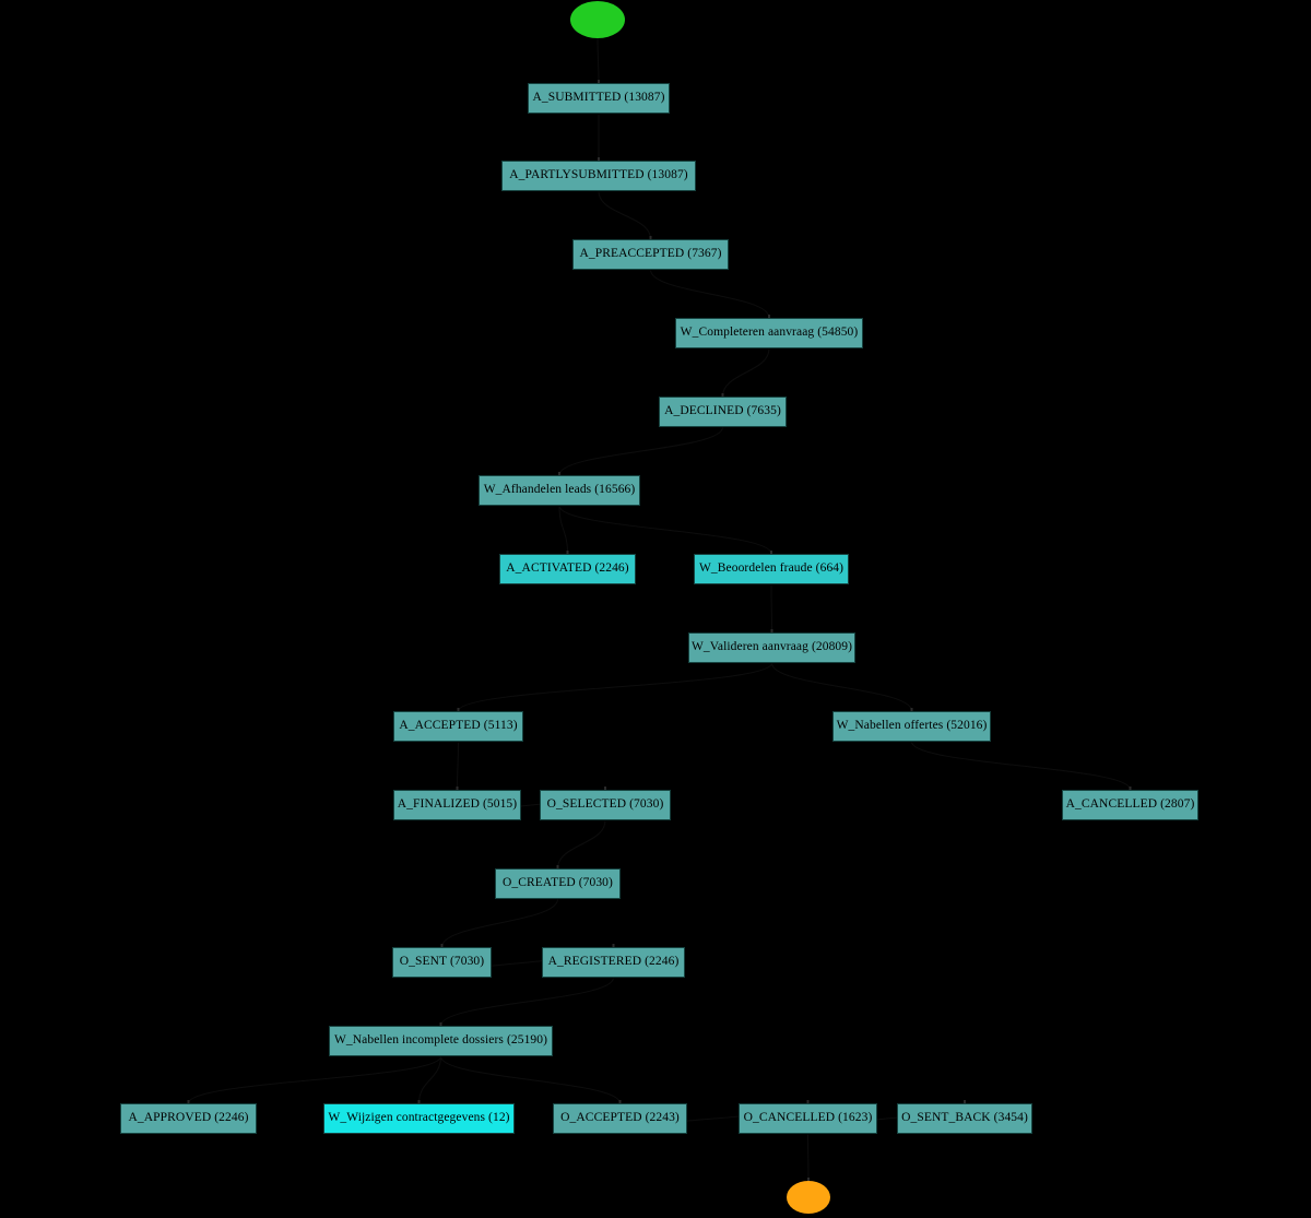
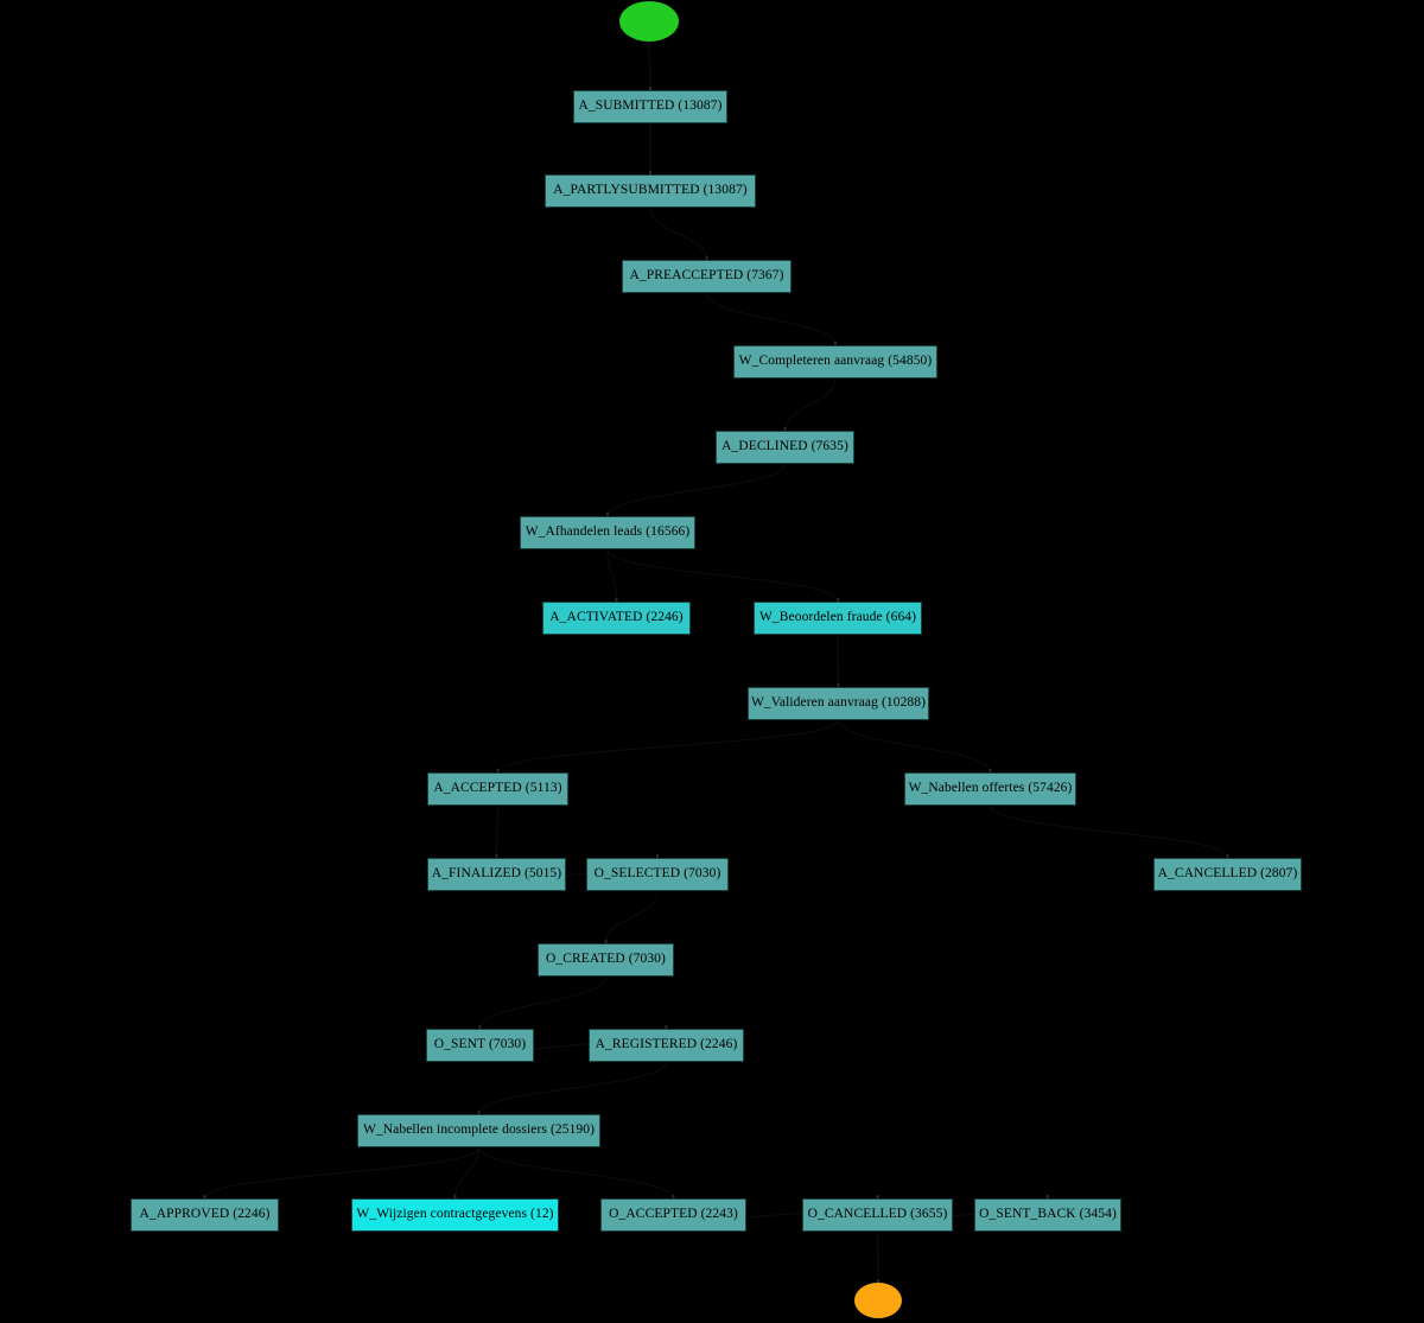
  A_SUBMITTED (13087)
  A_PARTLYSUBMITTED (13087)
  A_PREACCEPTED (7367)
  W_Completeren aanvraag (54850)
  A_DECLINED (7635)
  W_Afhandelen leads (16566)
  A_ACTIVATED (2246)
  W_Beoordelen fraude (664)
- W_Valideren aanvraag (20809)
+ W_Valideren aanvraag (10288)
  A_ACCEPTED (5113)
- W_Nabellen offertes (52016)
+ W_Nabellen offertes (57426)
  A_FINALIZED (5015)
  O_SELECTED (7030)
  A_CANCELLED (2807)
  O_CREATED (7030)
  O_SENT (7030)
  A_REGISTERED (2246)
  W_Nabellen incomplete dossiers (25190)
  A_APPROVED (2246)
  W_Wijzigen contractgegevens (12)
  O_ACCEPTED (2243)
- O_CANCELLED (1623)
+ O_CANCELLED (3655)
  O_SENT_BACK (3454)
